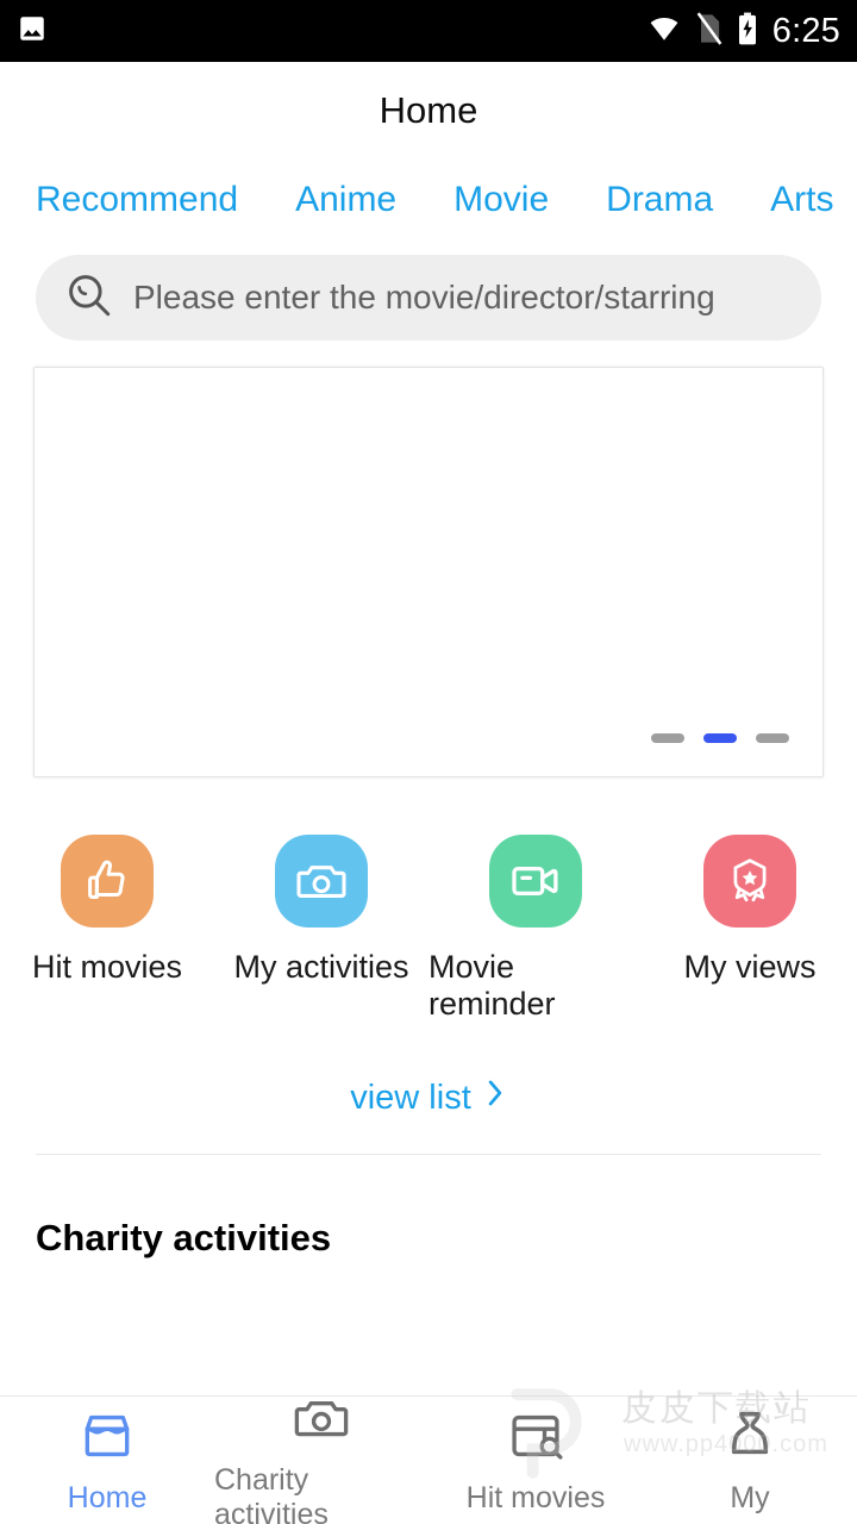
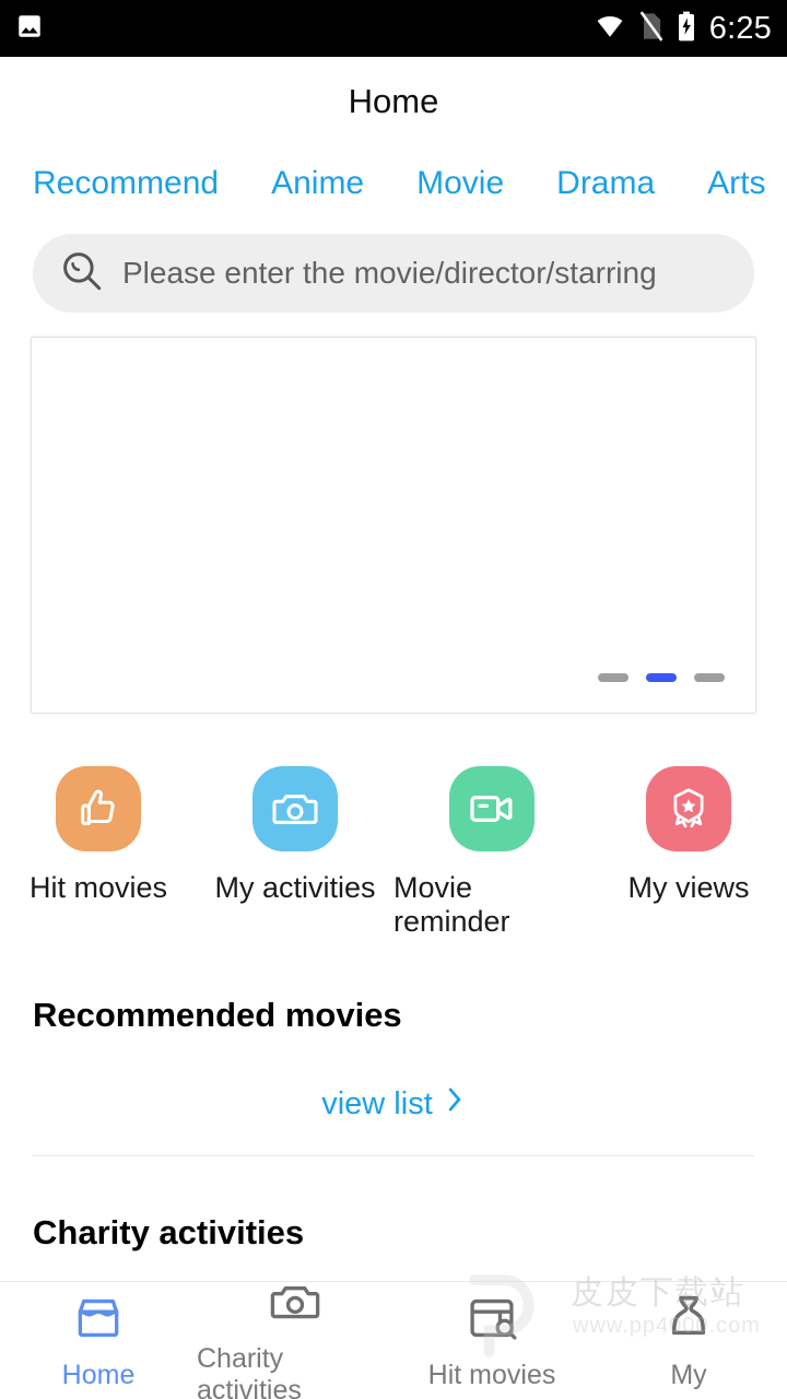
  6:25
  Home
  Recommend
  Anime
  Movie
  Drama
  Arts
  Please enter the movie/director/starring
  Hit movies
  My activities
  Movie reminder
  My views
+ Recommended movies
  view list
  Charity activities
  Home
  Charity activities
  Hit movies
  My
  皮皮下载站
  www.pp4000.com
